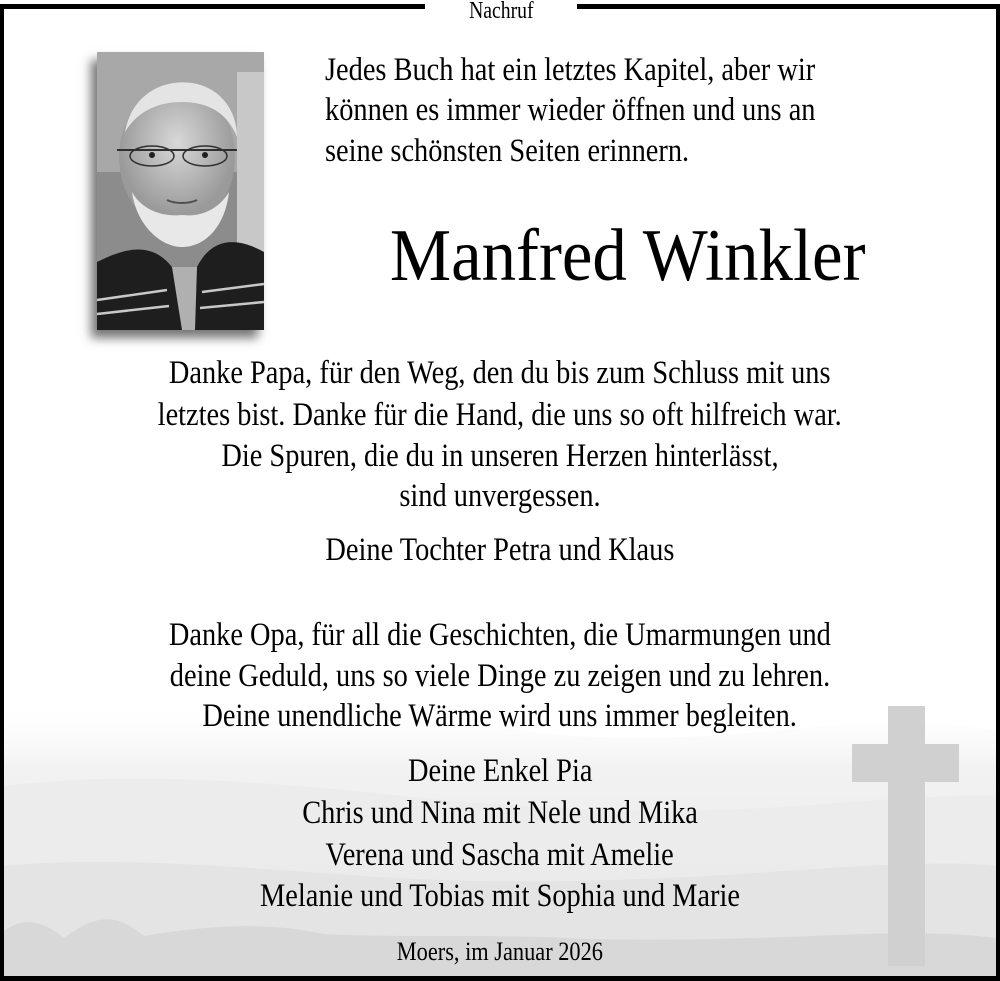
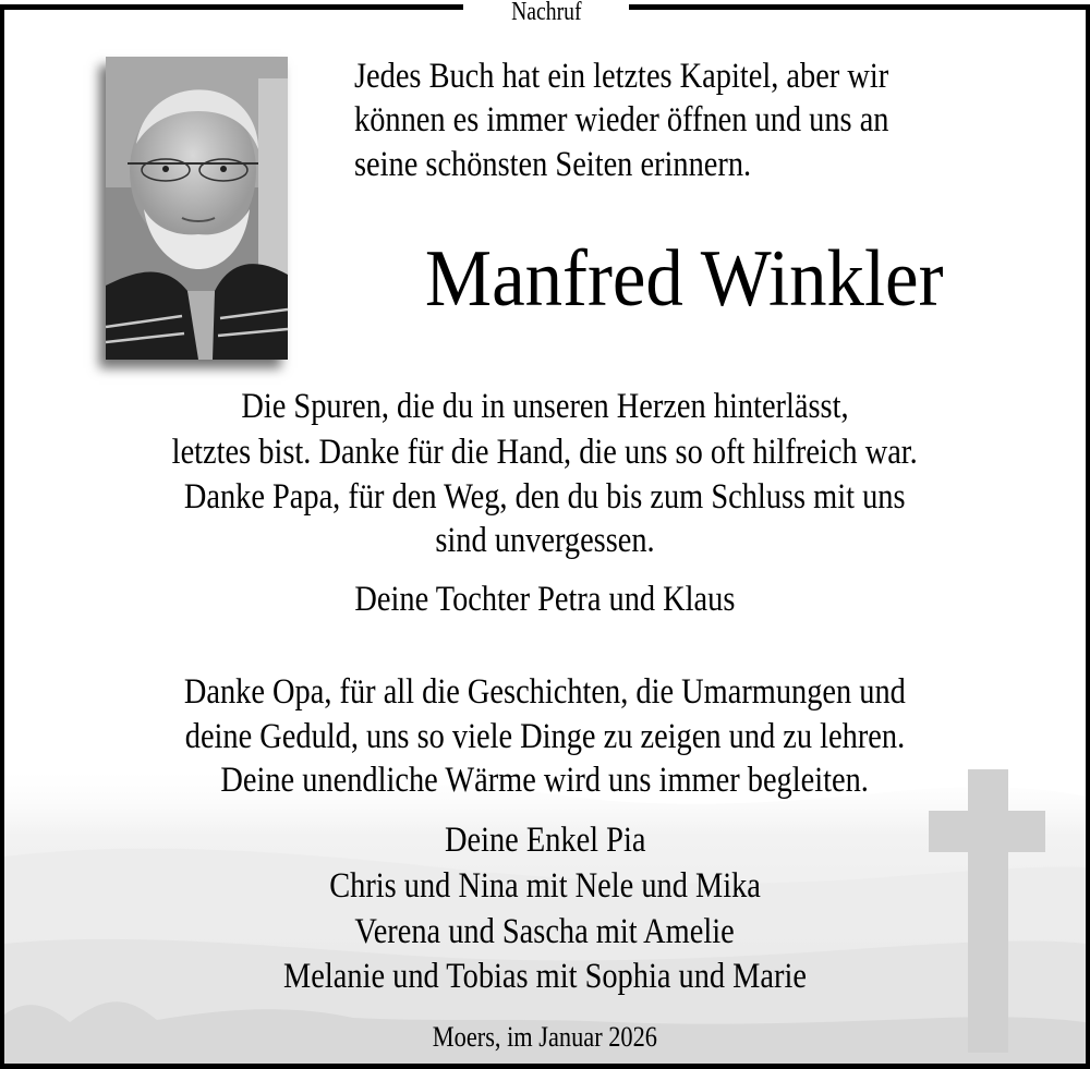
  Nachruf
  Jedes Buch hat ein letztes Kapitel, aber wir
  können es immer wieder öffnen und uns an
  seine schönsten Seiten erinnern.
  Manfred Winkler
- Danke Papa, für den Weg, den du bis zum Schluss mit uns
+ Die Spuren, die du in unseren Herzen hinterlässt,
  letztes bist. Danke für die Hand, die uns so oft hilfreich war.
- Die Spuren, die du in unseren Herzen hinterlässt,
+ Danke Papa, für den Weg, den du bis zum Schluss mit uns
  sind unvergessen.
  Deine Tochter Petra und Klaus
  Danke Opa, für all die Geschichten, die Umarmungen und
  deine Geduld, uns so viele Dinge zu zeigen und zu lehren.
  Deine unendliche Wärme wird uns immer begleiten.
  Deine Enkel Pia
  Chris und Nina mit Nele und Mika
  Verena und Sascha mit Amelie
  Melanie und Tobias mit Sophia und Marie
  Moers, im Januar 2026
